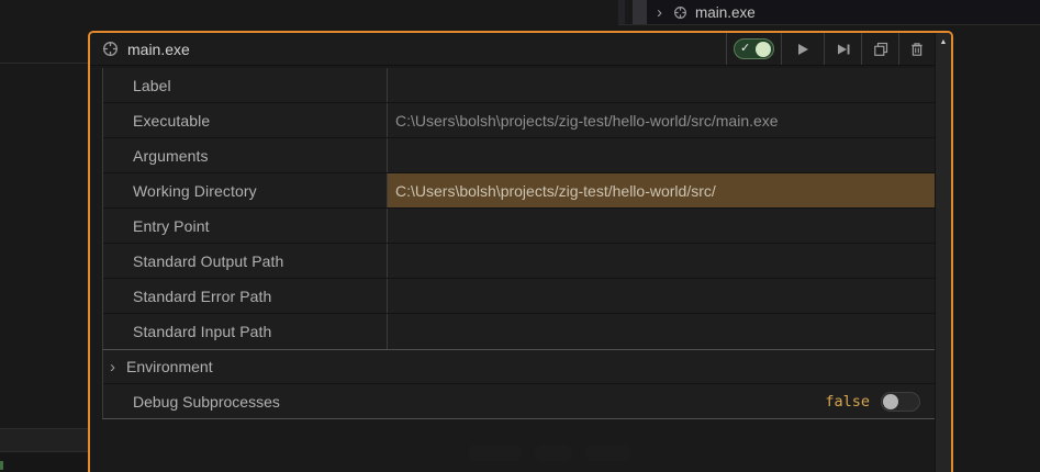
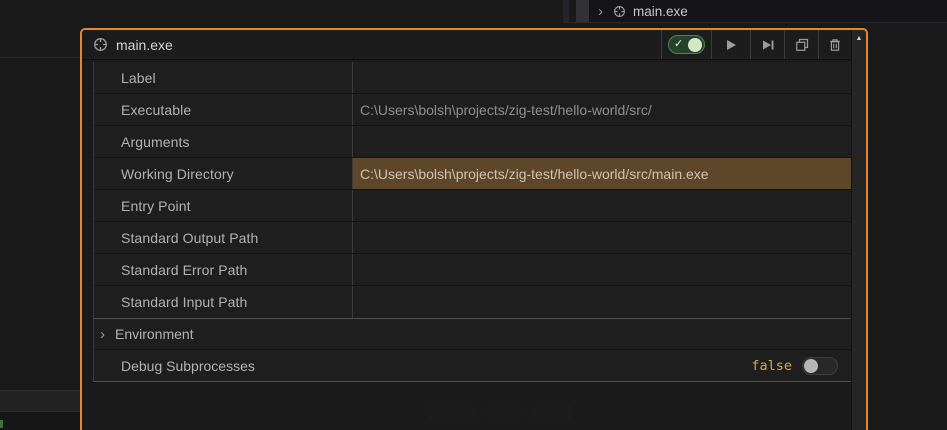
  ›
  main.exe
  main.exe
  ✓
  Label
  Executable
- C:\Users\bolsh\projects/zig-test/hello-world/src/main.exe
+ C:\Users\bolsh\projects/zig-test/hello-world/src/
  Arguments
  Working Directory
- C:\Users\bolsh\projects/zig-test/hello-world/src/
+ C:\Users\bolsh\projects/zig-test/hello-world/src/main.exe
  Entry Point
  Standard Output Path
  Standard Error Path
  Standard Input Path
  ›
  Environment
  Debug Subprocesses
  false
